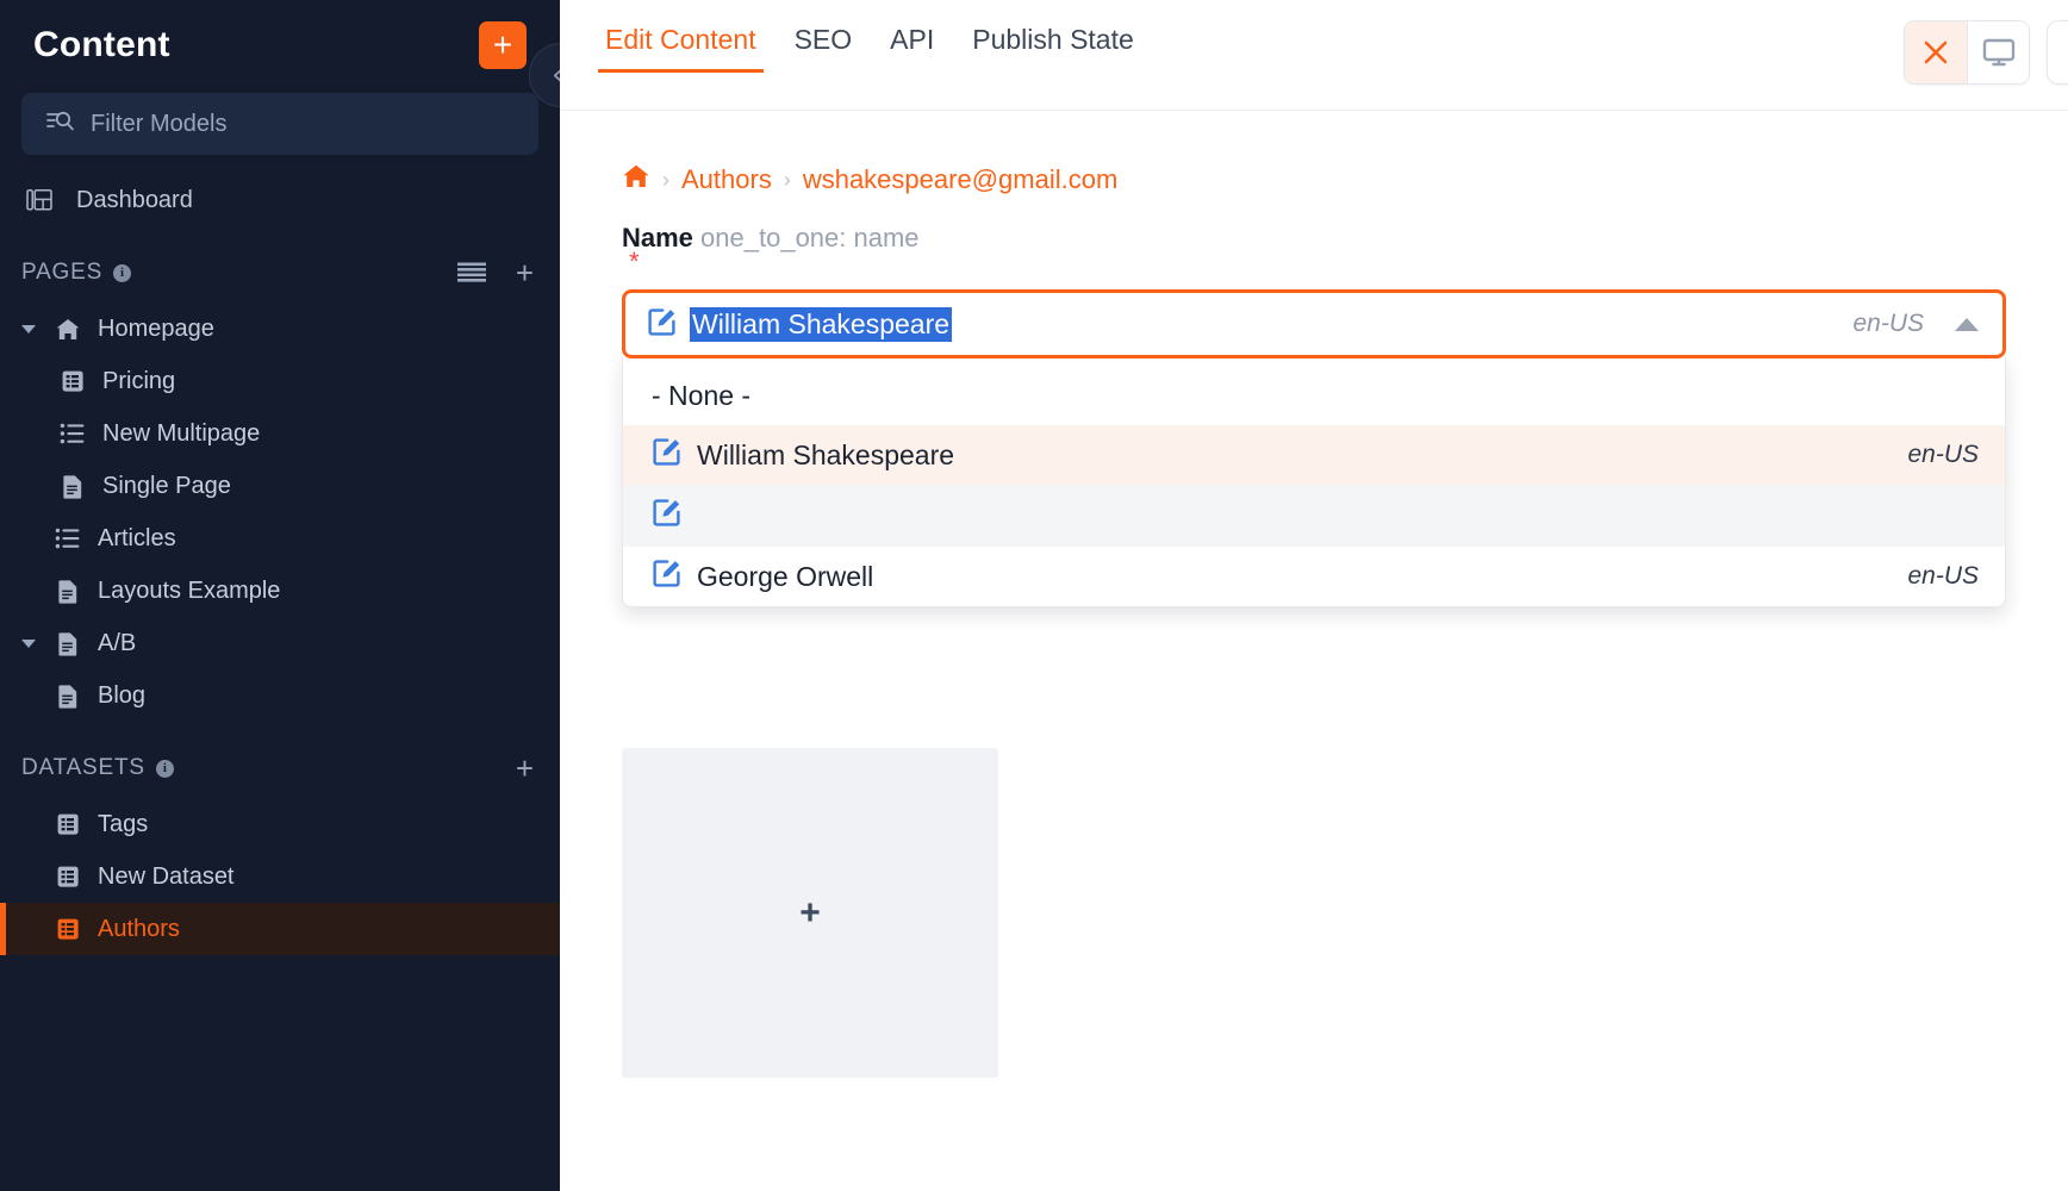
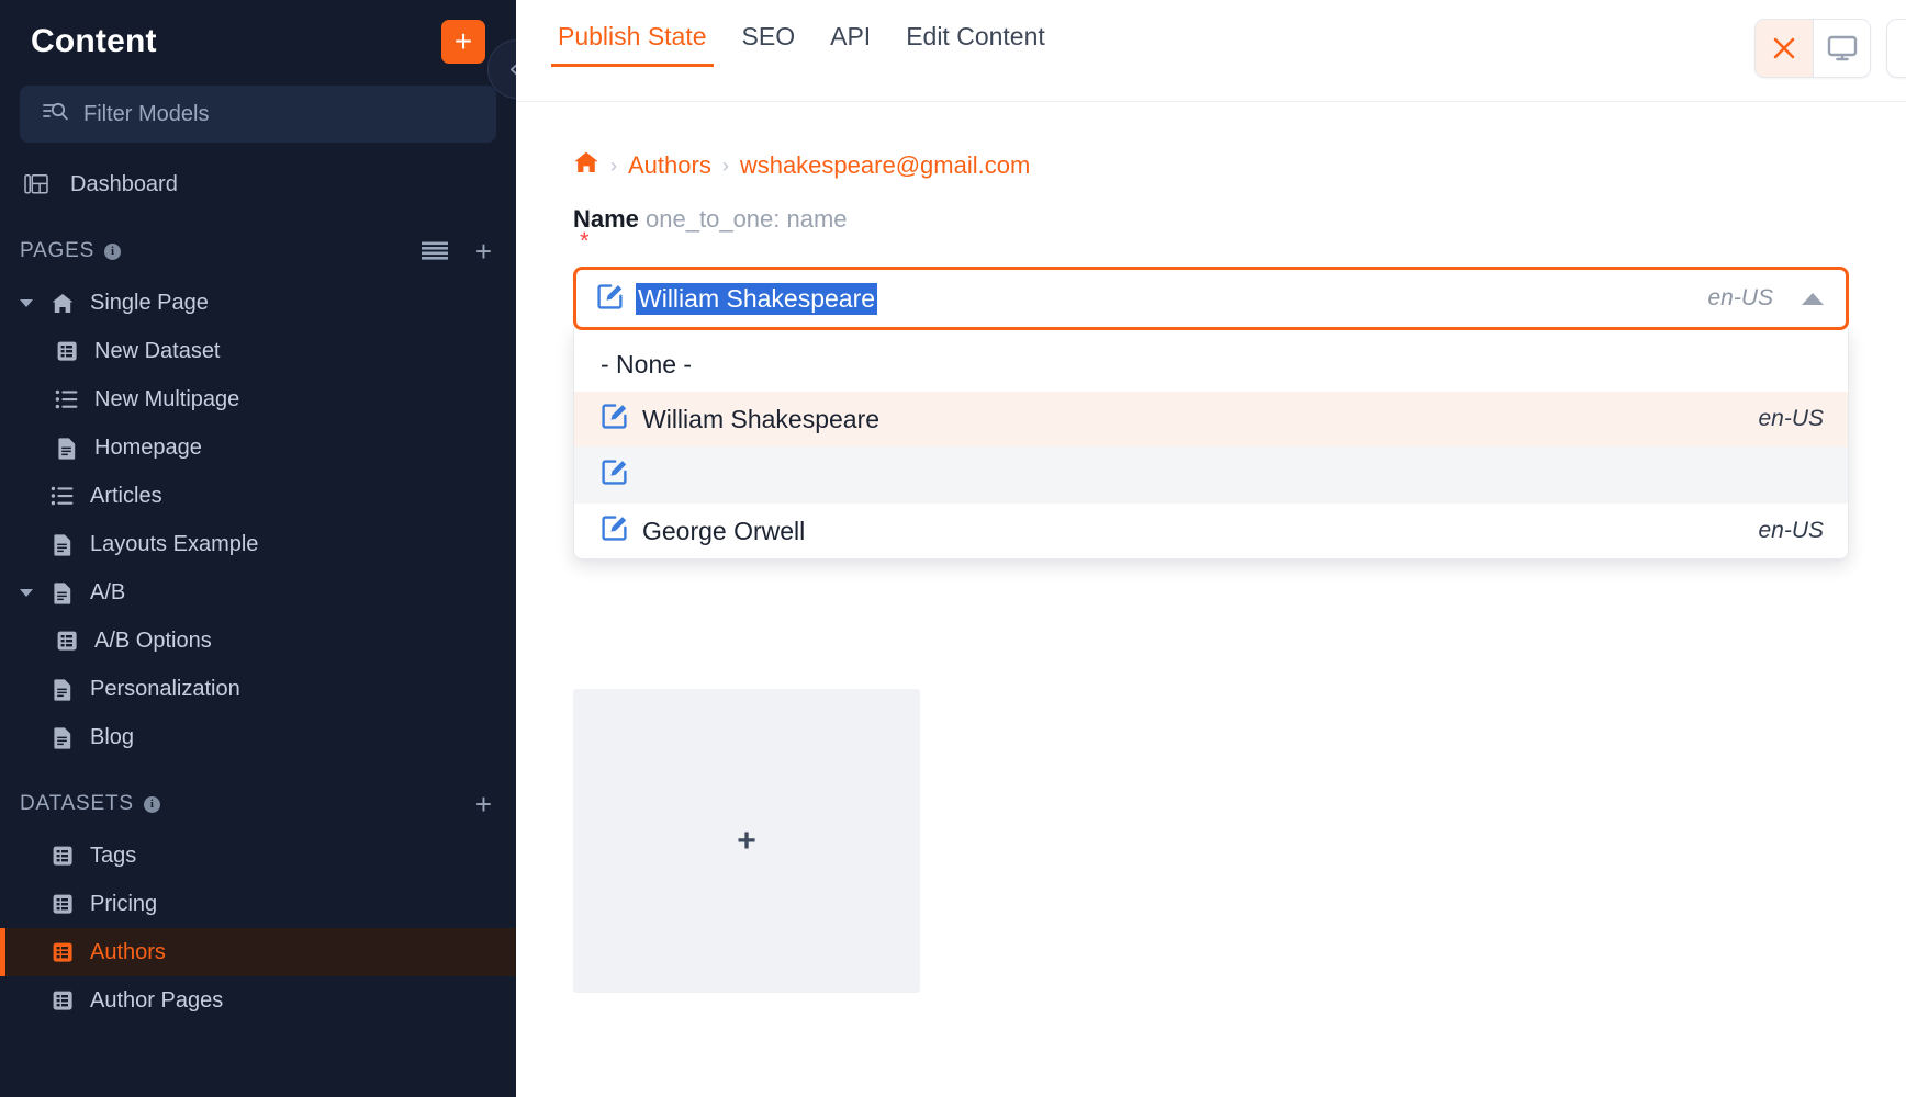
  Content
  +
  Filter Models
  Dashboard
  PAGES
  i
  +
- Homepage
+ Single Page
- Pricing
+ New Dataset
  New Multipage
- Single Page
+ Homepage
  Articles
  Layouts Example
  A/B
+ A/B Options
+ Personalization
  Blog
  DATASETS
  i
  +
  Tags
- New Dataset
+ Pricing
  Authors
+ Author Pages
- Edit Content
+ Publish State
  SEO
  API
- Publish State
+ Edit Content
  ›
  Authors
  ›
  wshakespeare@gmail.com
  Name one_to_one: name
  *
  William Shakespeare
  en-US
  - None -
  William Shakespeare
  en-US
  George Orwell
  en-US
  +
